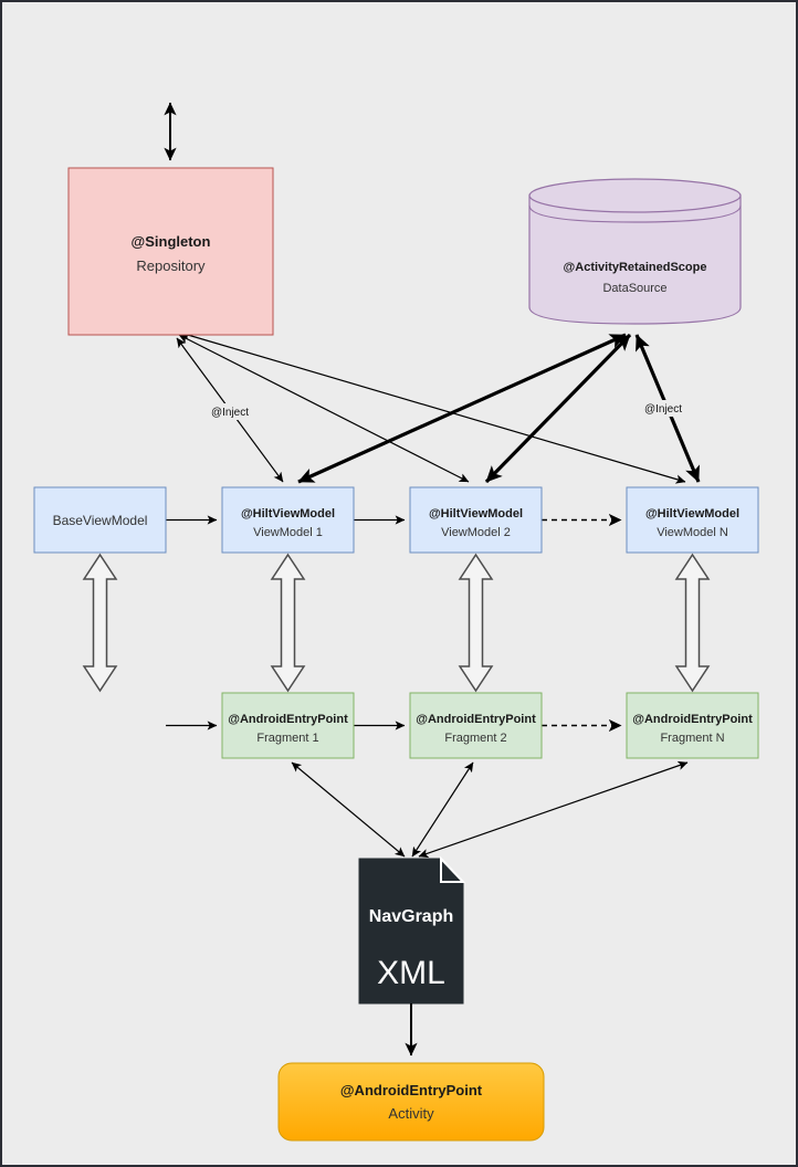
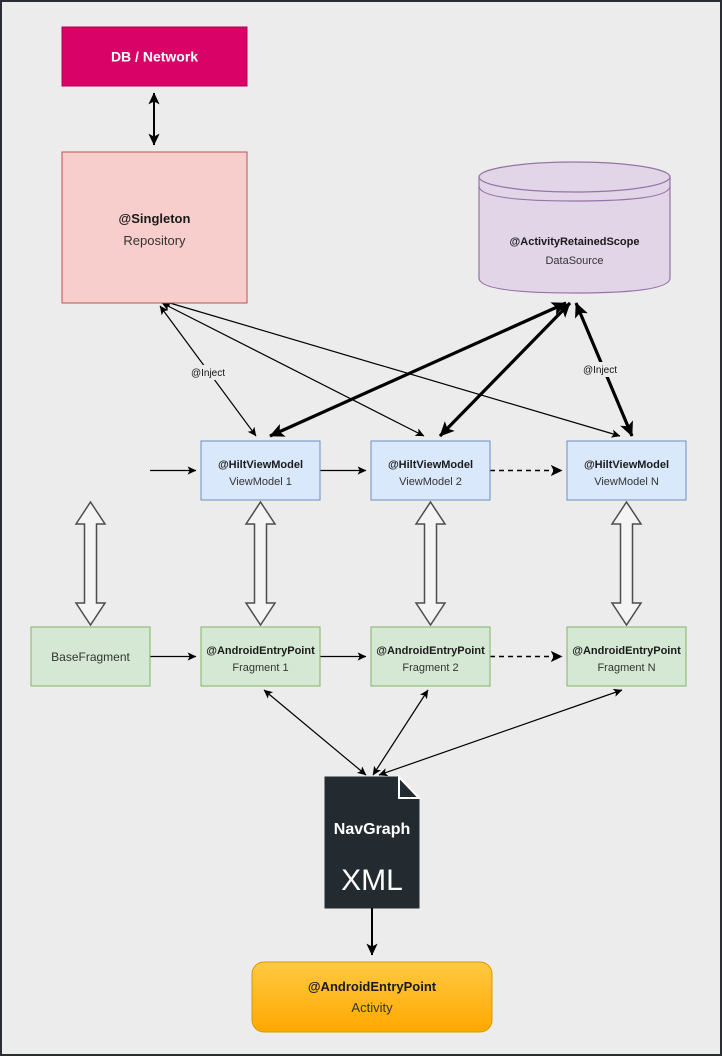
+ DB / Network
  @Singleton
  Repository
  @ActivityRetainedScope
  DataSource
  @Inject
  @Inject
- BaseViewModel
  @HiltViewModel
  ViewModel 1
  @HiltViewModel
  ViewModel 2
  @HiltViewModel
  ViewModel N
+ BaseFragment
  @AndroidEntryPoint
  Fragment 1
  @AndroidEntryPoint
  Fragment 2
  @AndroidEntryPoint
  Fragment N
  NavGraph
  XML
  @AndroidEntryPoint
  Activity
